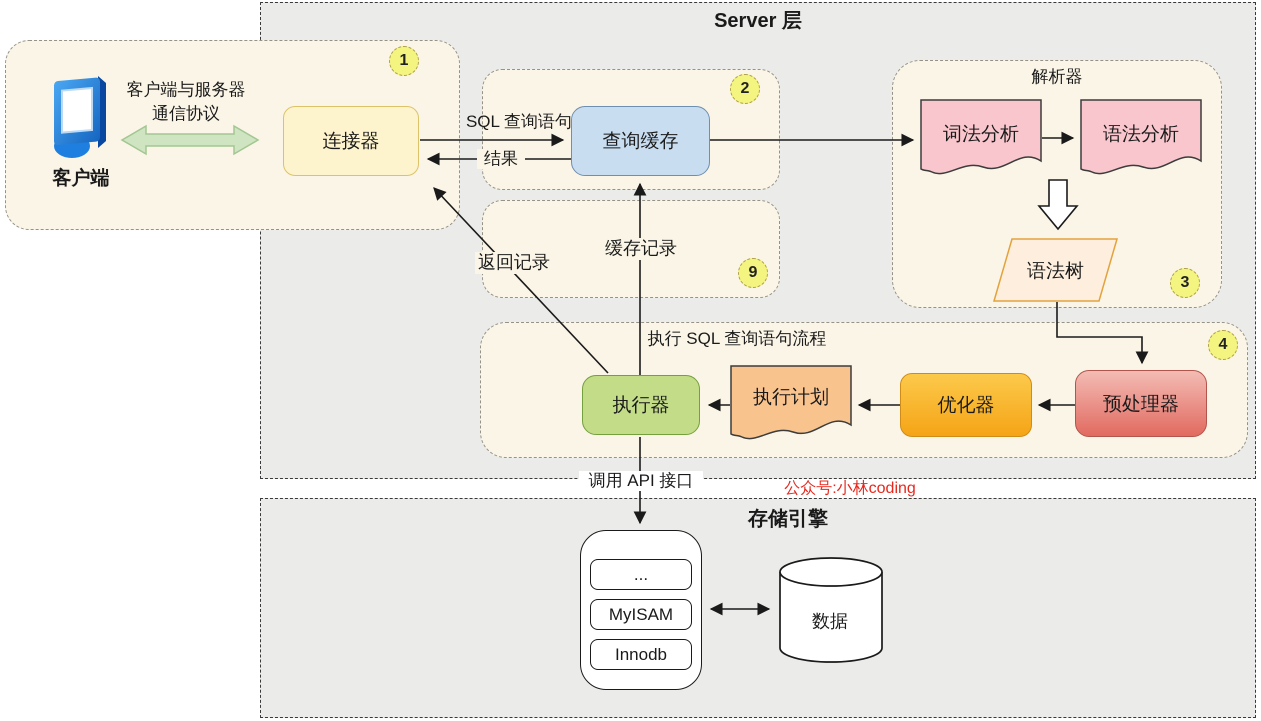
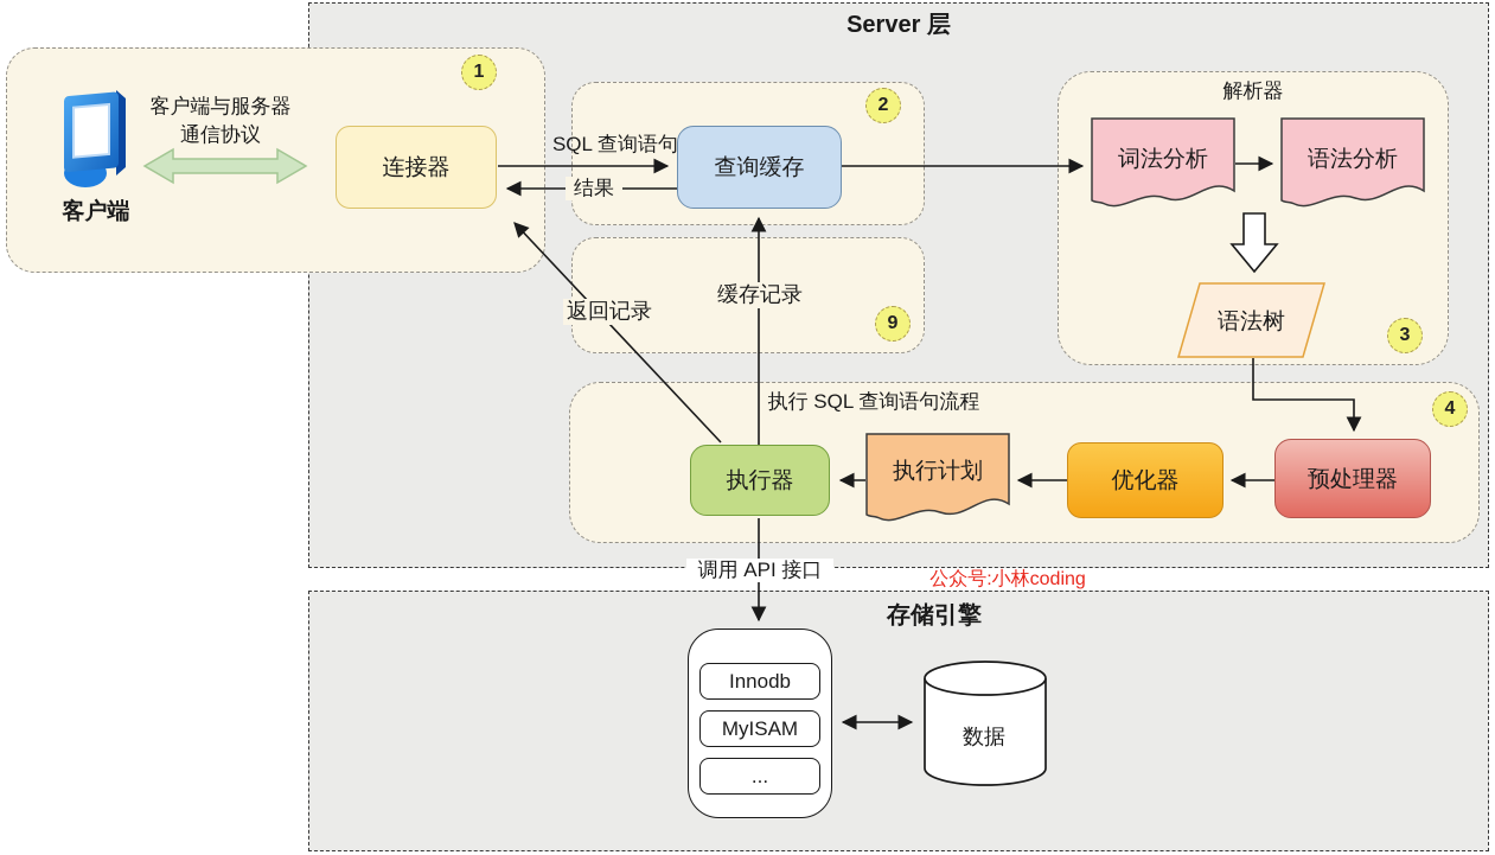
  Server 层
  存储引擎
  1
  客户端
  客户端与服务器
  通信协议
  连接器
  2
  查询缓存
  9
  解析器
  3
  词法分析
  语法分析
  语法树
  执行 SQL 查询语句流程
  4
  执行器
  执行计划
  优化器
  预处理器
- ...
+ Innodb
  MyISAM
- Innodb
+ ...
  数据
  SQL 查询语句
  结果
  缓存记录
  返回记录
  调用 API 接口
  公众号:小林coding
